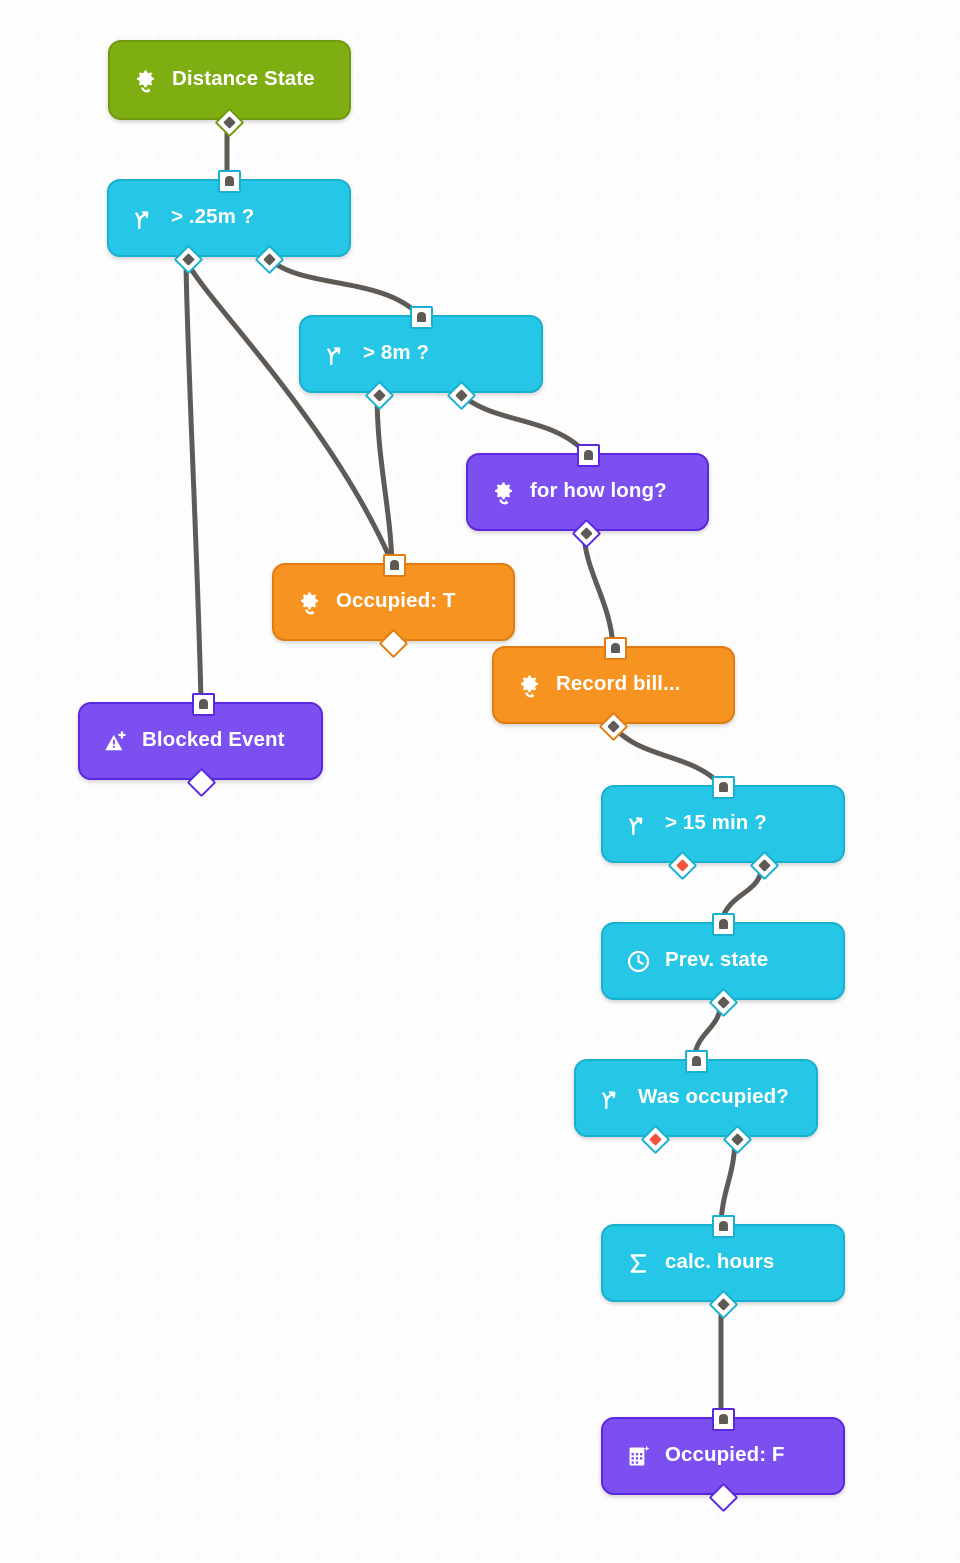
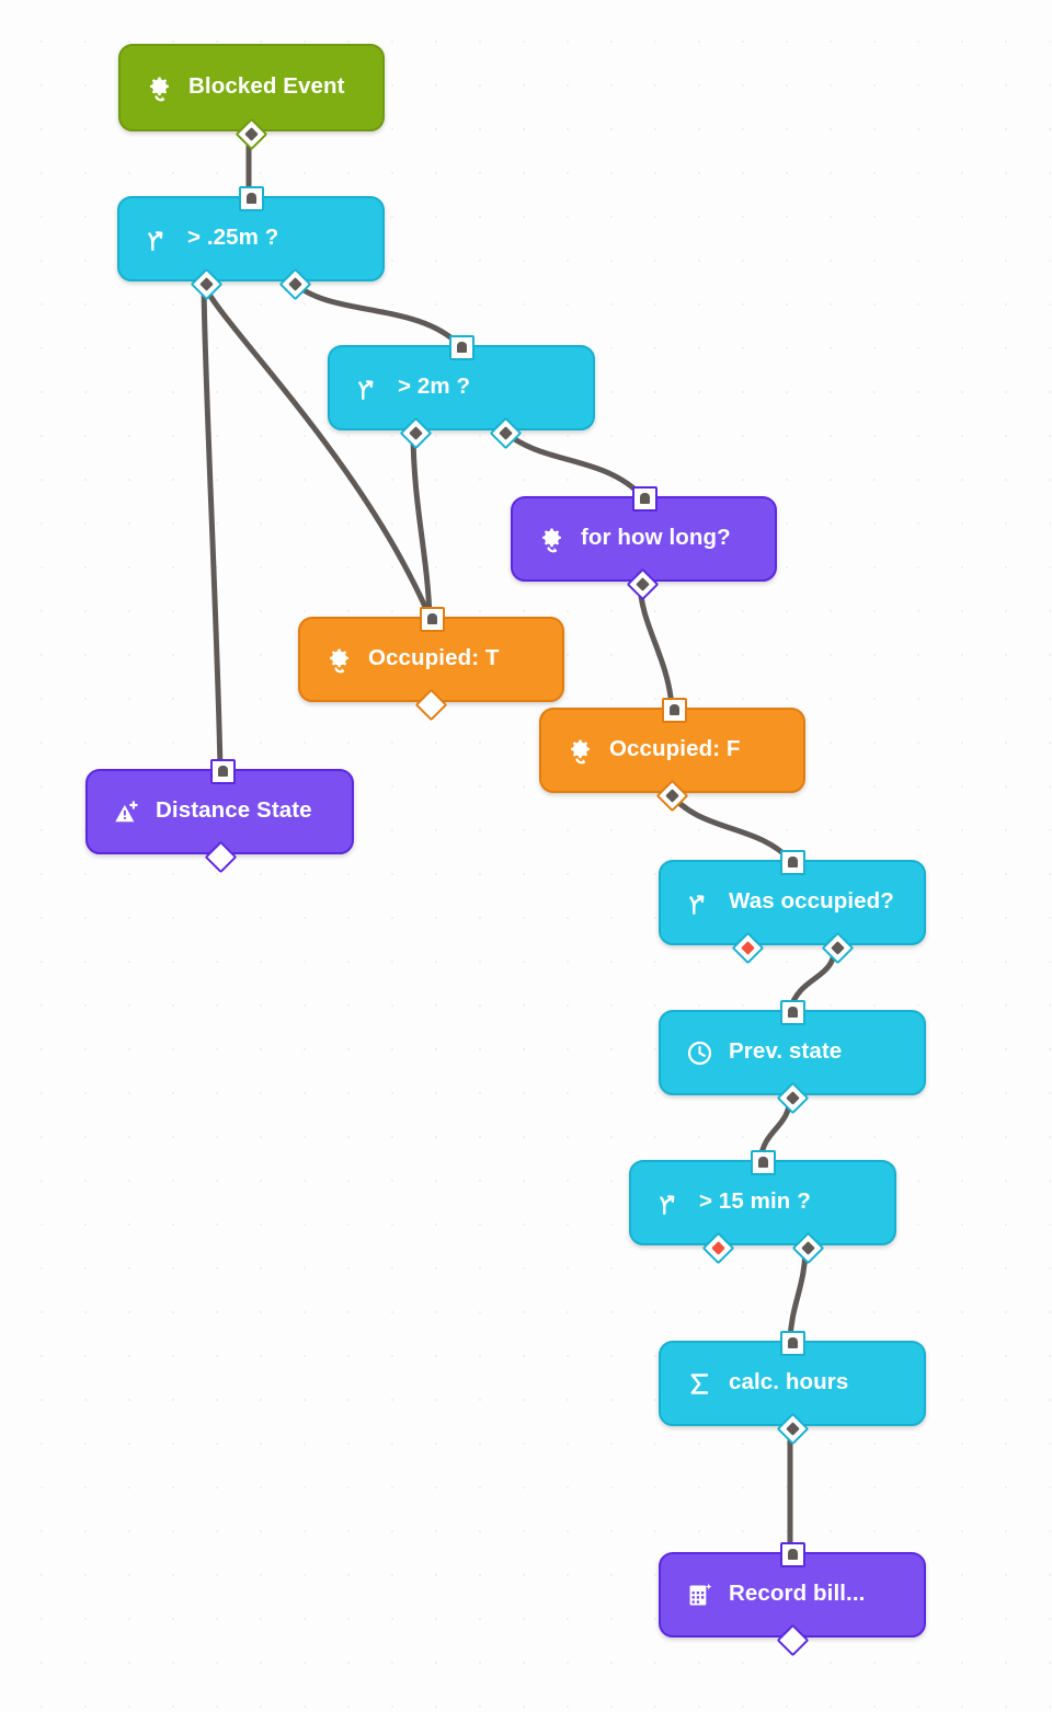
- Distance State
+ Blocked Event
  > .25m ?
- > 8m ?
+ > 2m ?
  for how long?
  Occupied: T
- Record bill...
+ Occupied: F
- Blocked Event
+ Distance State
- > 15 min ?
+ Was occupied?
  Prev. state
- Was occupied?
+ > 15 min ?
  calc. hours
- Occupied: F
+ Record bill...
